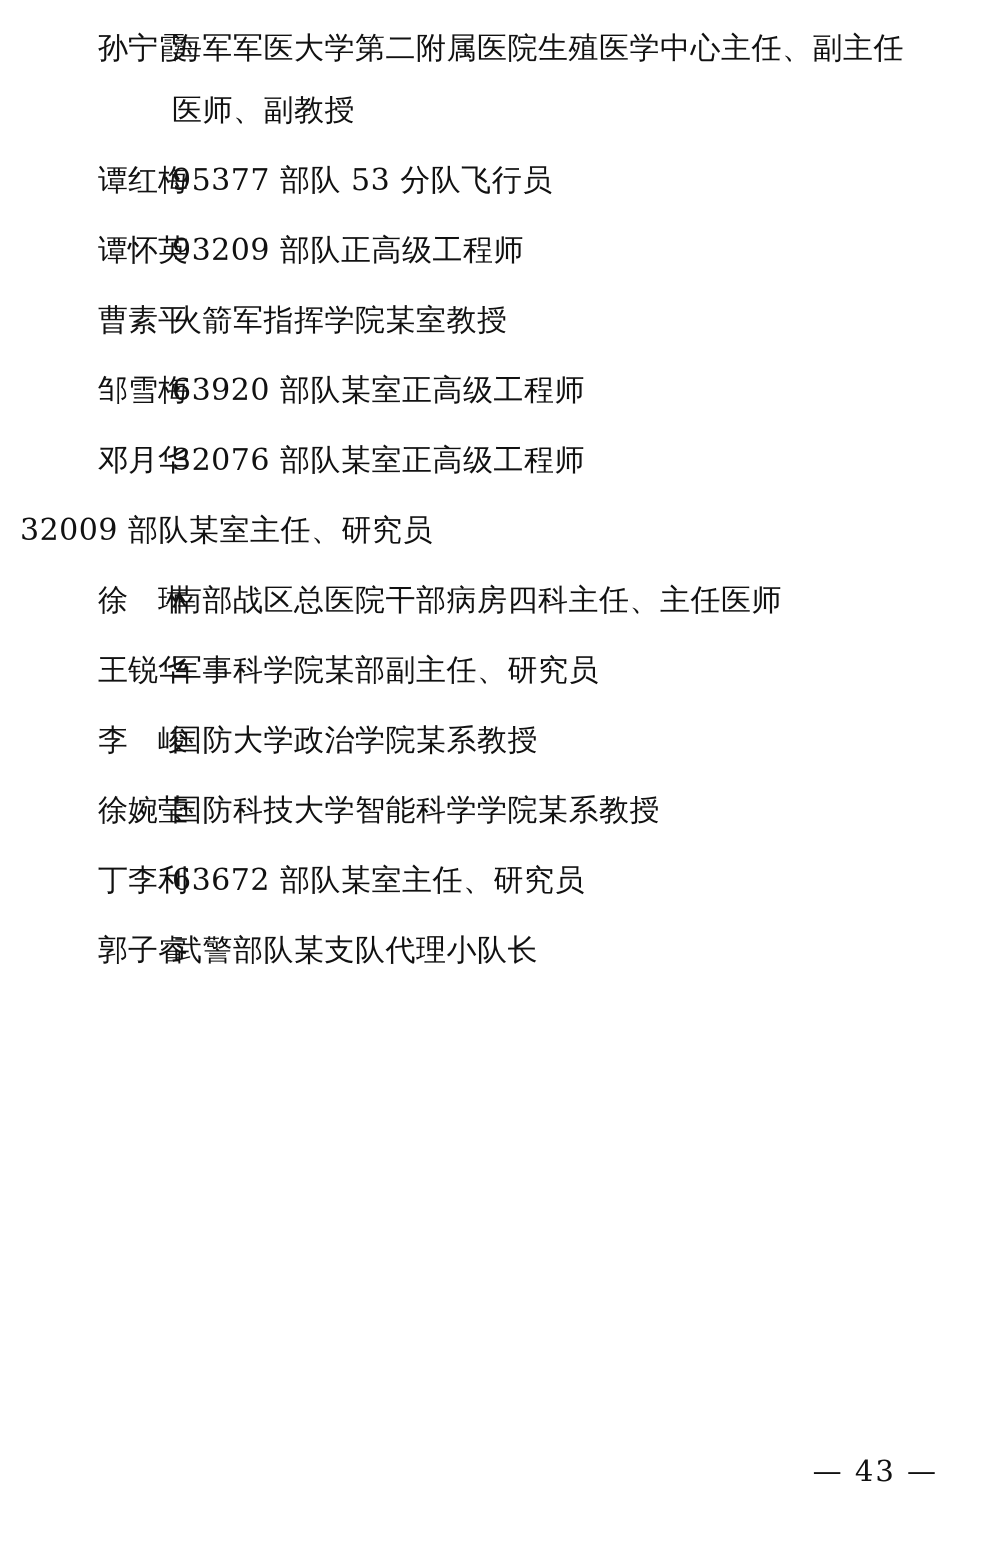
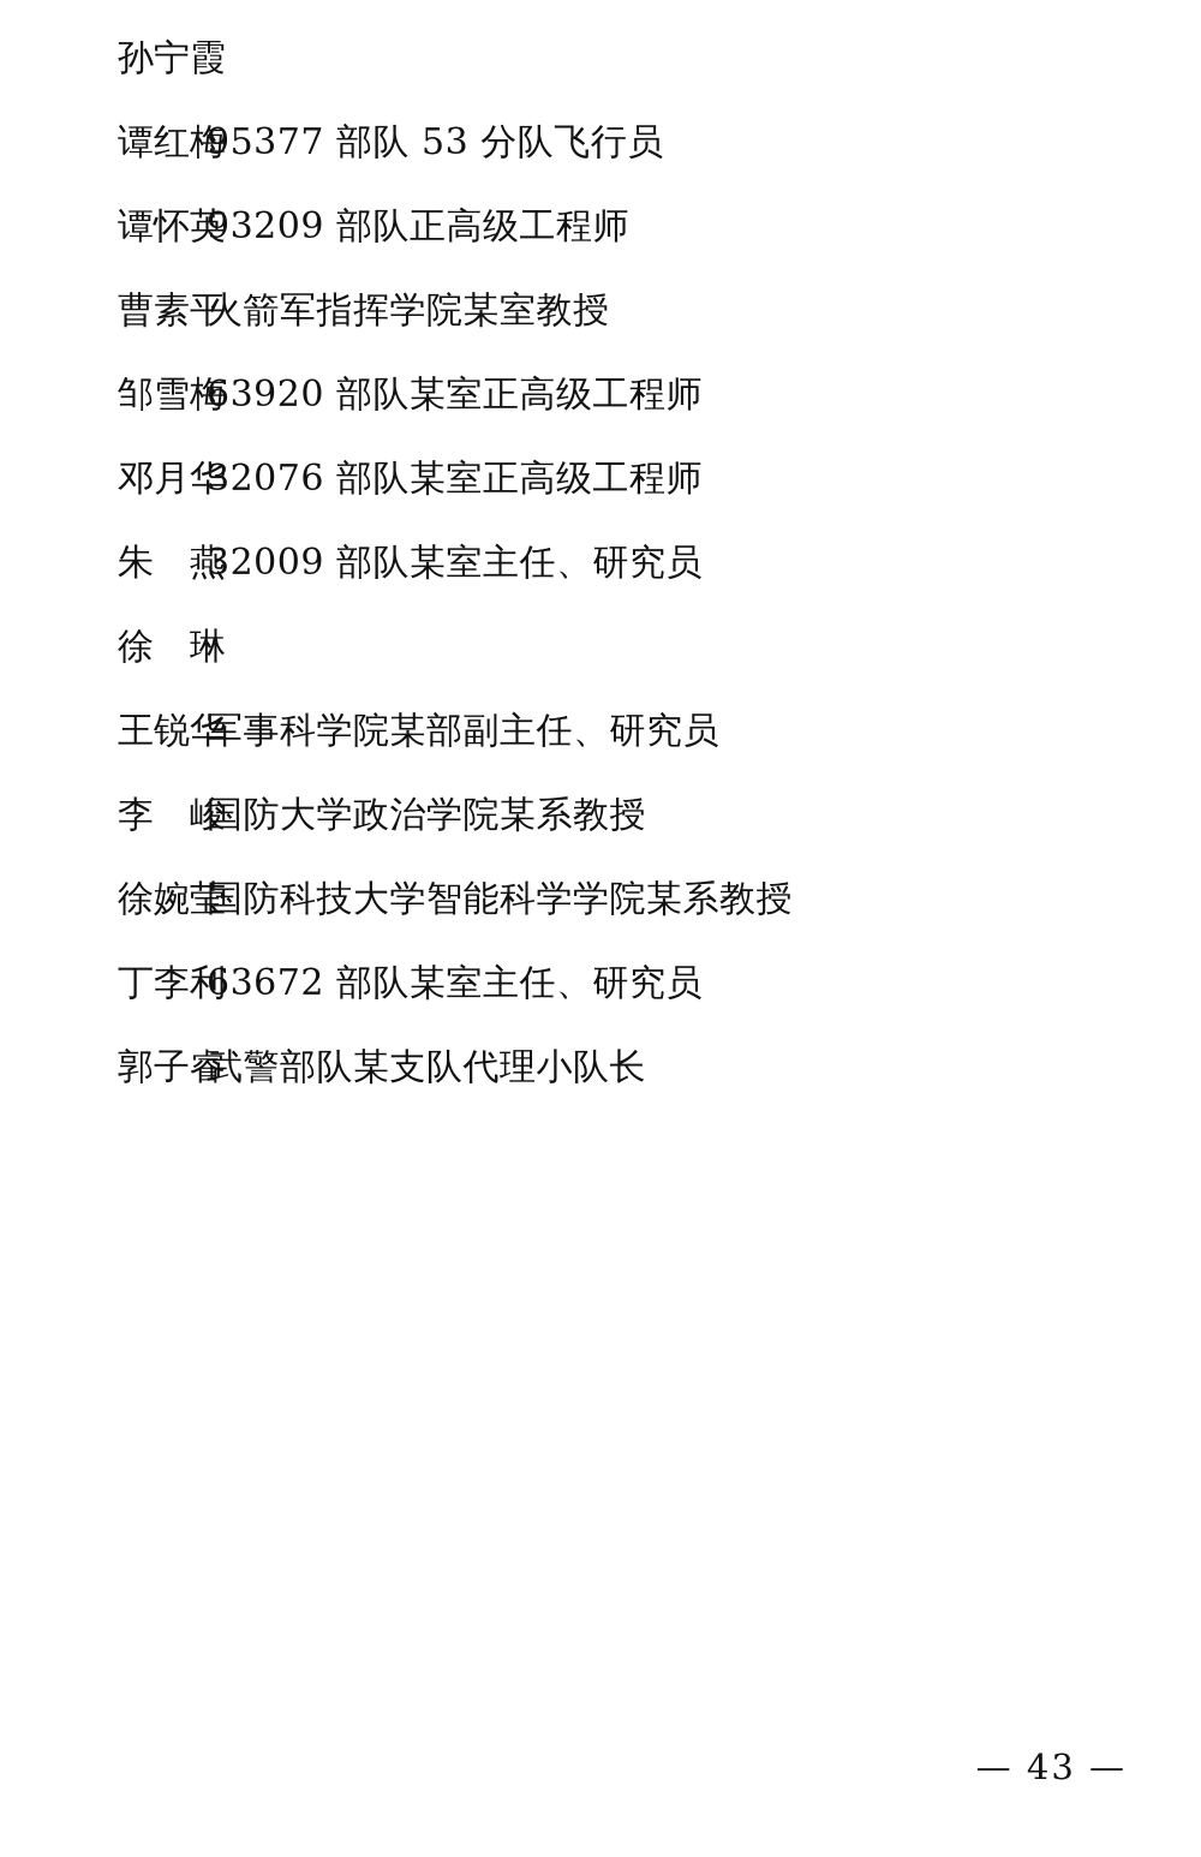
  孙宁霞
- 海军军医大学第二附属医院生殖医学中心主任、副主任医师、副教授
  谭红梅
  95377 部队 53 分队飞行员
  谭怀英
  93209 部队正高级工程师
  曹素平
  火箭军指挥学院某室教授
  邹雪梅
  63920 部队某室正高级工程师
  邓月华
  32076 部队某室正高级工程师
+ 朱 燕
  32009 部队某室主任、研究员
  徐 琳
- 南部战区总医院干部病房四科主任、主任医师
  王锐华
  军事科学院某部副主任、研究员
  李 峻
  国防大学政治学院某系教授
  徐婉莹
  国防科技大学智能科学学院某系教授
  丁李利
  63672 部队某室主任、研究员
  郭子睿
  武警部队某支队代理小队长
  — 43 —
